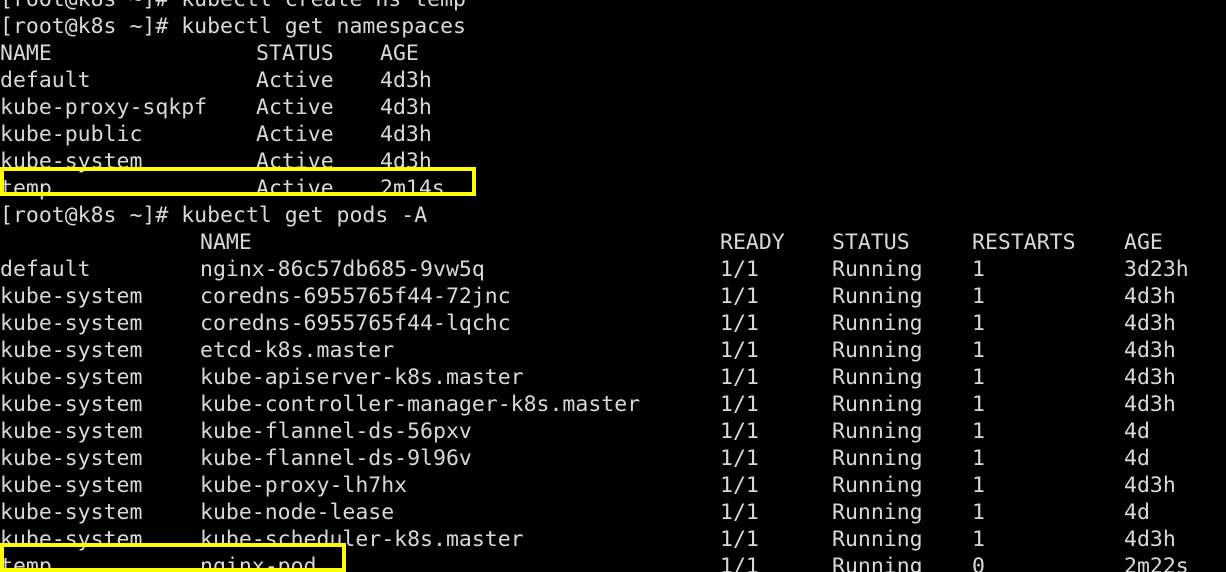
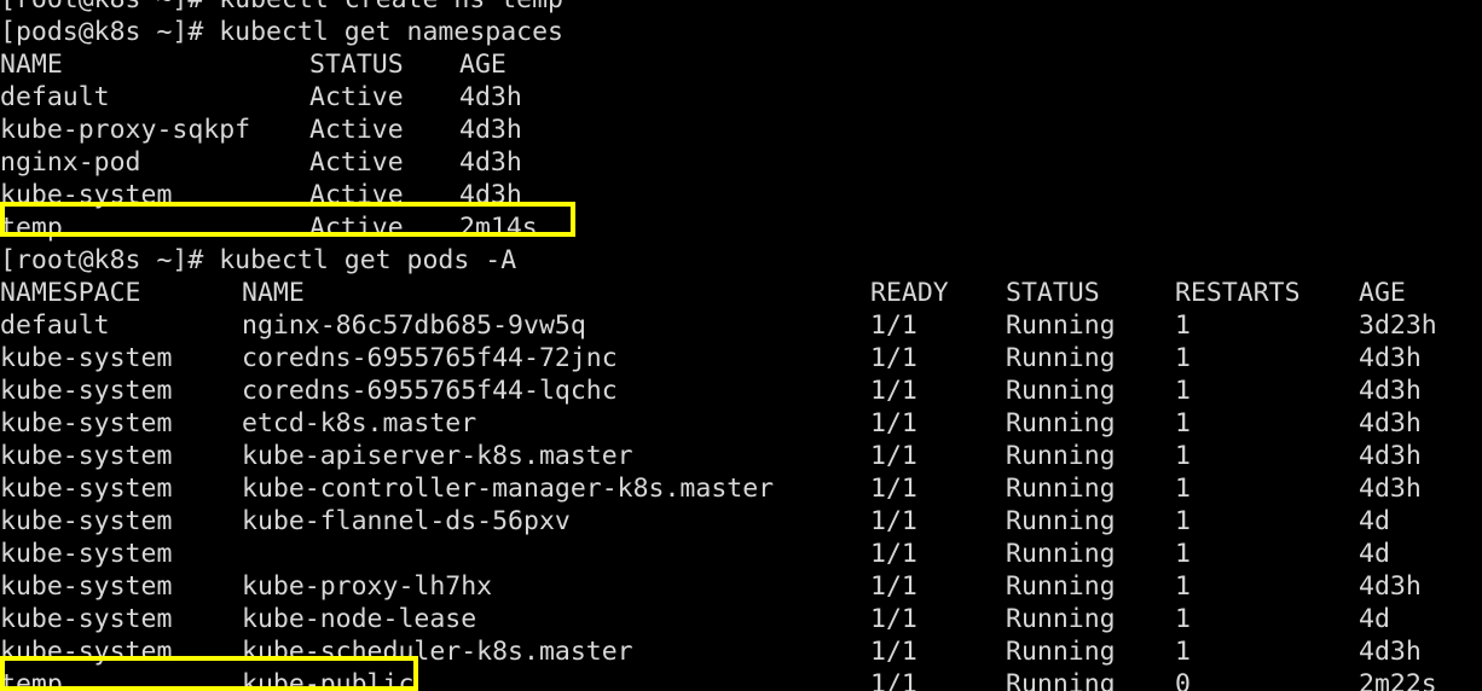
- [root@k8s ~]# kubectl get namespaces
+ [pods@k8s ~]# kubectl get namespaces
  NAME
  STATUS
  AGE
  default
  Active
  4d3h
  kube-proxy-sqkpf
  Active
  4d3h
- kube-public
+ nginx-pod
  Active
  4d3h
  kube-system
  Active
  4d3h
  temp
  Active
  2m14s
  [root@k8s ~]# kubectl get pods -A
+ NAMESPACE
  NAME
  READY
  STATUS
  RESTARTS
  AGE
  default
  nginx-86c57db685-9vw5q
  1/1
  Running
  1
  3d23h
  kube-system
  coredns-6955765f44-72jnc
  1/1
  Running
  1
  4d3h
  kube-system
  coredns-6955765f44-lqchc
  1/1
  Running
  1
  4d3h
  kube-system
  etcd-k8s.master
  1/1
  Running
  1
  4d3h
  kube-system
  kube-apiserver-k8s.master
  1/1
  Running
  1
  4d3h
  kube-system
  kube-controller-manager-k8s.master
  1/1
  Running
  1
  4d3h
  kube-system
  kube-flannel-ds-56pxv
  1/1
  Running
  1
  4d
  kube-system
- kube-flannel-ds-9l96v
  1/1
  Running
  1
  4d
  kube-system
  kube-proxy-lh7hx
  1/1
  Running
  1
  4d3h
  kube-system
  kube-node-lease
  1/1
  Running
  1
  4d
  kube-system
  kube-scheduler-k8s.master
  1/1
  Running
  1
  4d3h
  temp
- nginx-pod
+ kube-public
  1/1
  Running
  0
  2m22s
